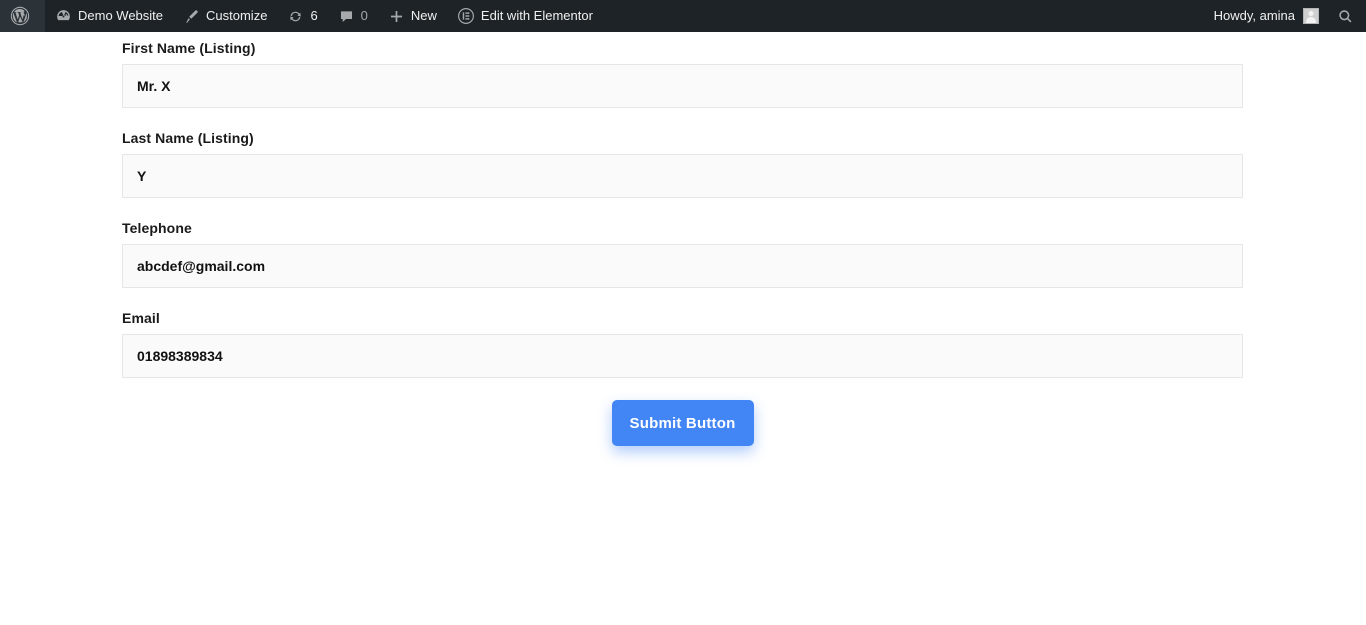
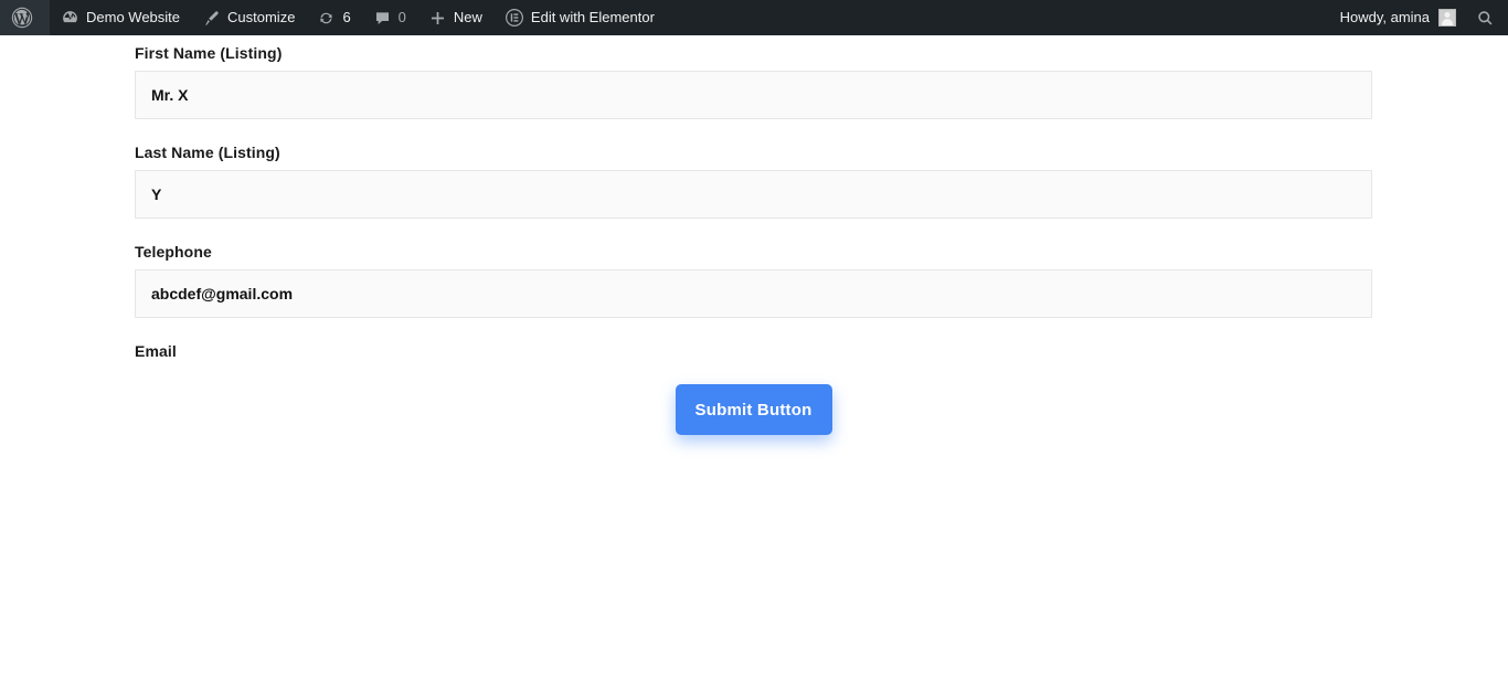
  Demo Website
  Customize
  6
  0
  New
  Edit with Elementor
  Howdy, amina
  First Name (Listing)
  Mr. X
  Last Name (Listing)
  Y
  Telephone
  abcdef@gmail.com
  Email
- 01898389834
  Submit Button
